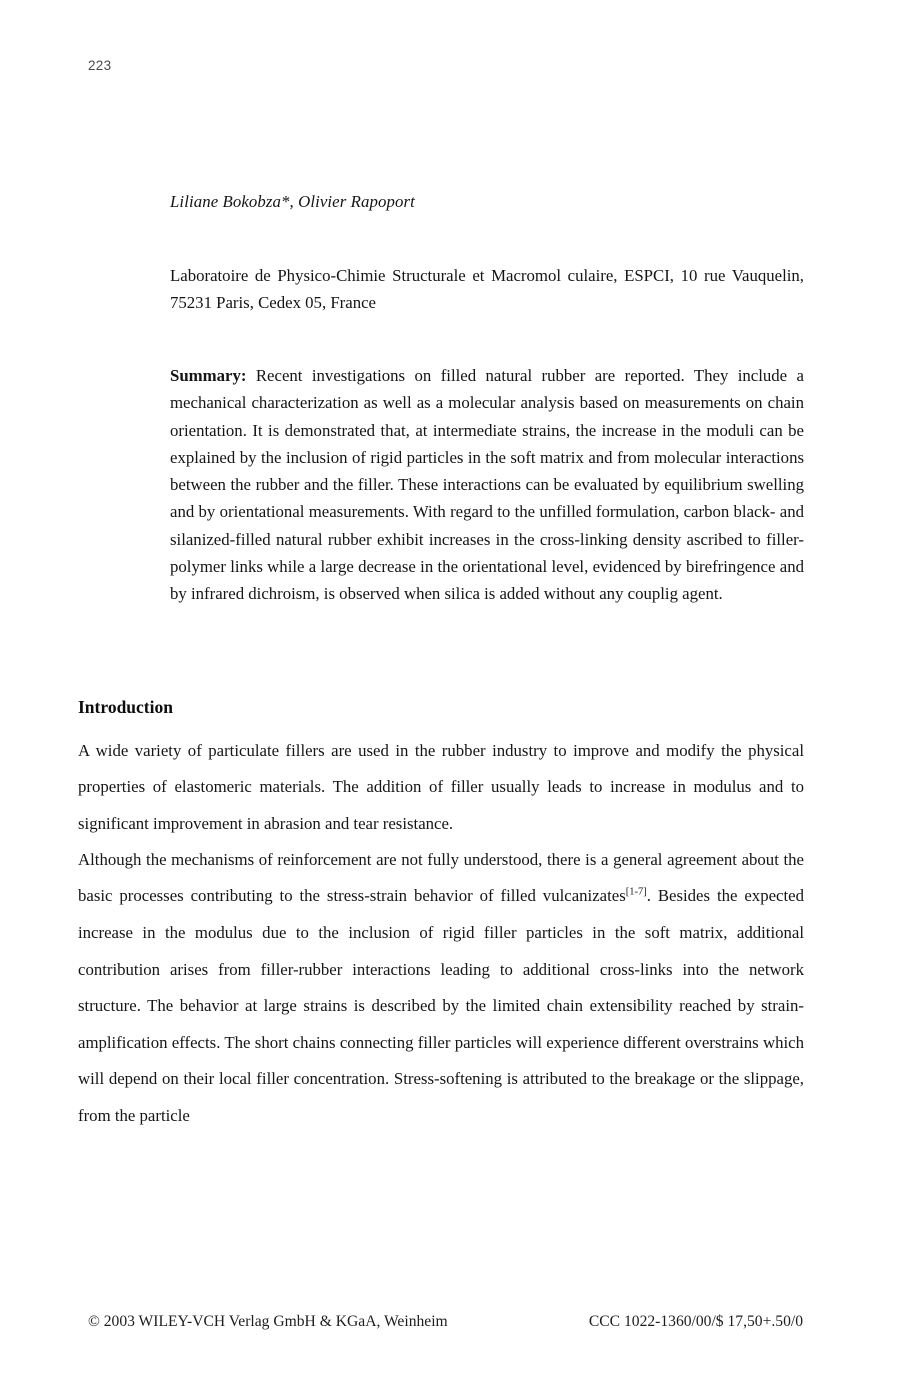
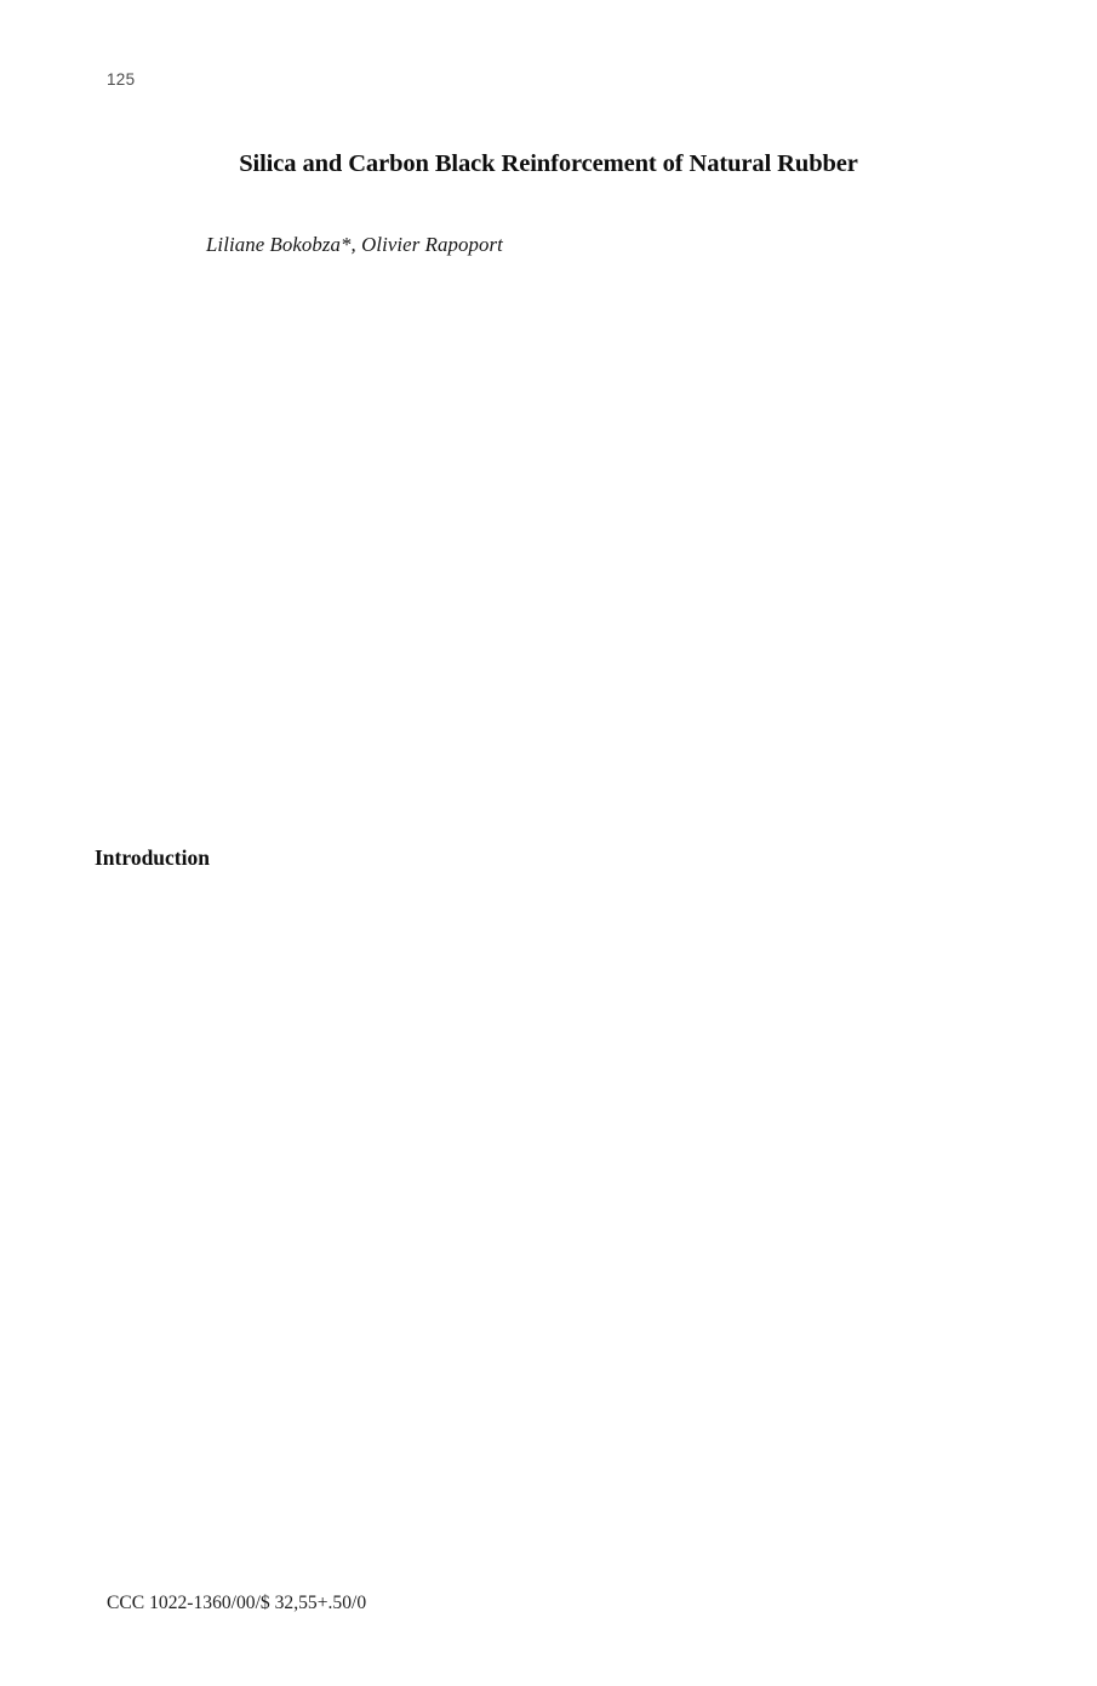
- 223
+ 125
+ Silica and Carbon Black Reinforcement of Natural Rubber
  Liliane Bokobza*, Olivier Rapoport
- Laboratoire de Physico-Chimie Structurale et Macromol culaire, ESPCI, 10 rue Vauquelin, 75231 Paris, Cedex 05, France
- Summary: Recent investigations on filled natural rubber are reported. They include a mechanical characterization as well as a molecular analysis based on measurements on chain orientation. It is demonstrated that, at intermediate strains, the increase in the moduli can be explained by the inclusion of rigid particles in the soft matrix and from molecular interactions between the rubber and the filler. These interactions can be evaluated by equilibrium swelling and by orientational measurements. With regard to the unfilled formulation, carbon black- and silanized-filled natural rubber exhibit increases in the cross-linking density ascribed to filler-polymer links while a large decrease in the orientational level, evidenced by birefringence and by infrared dichroism, is observed when silica is added without any couplig agent.
  Introduction
- A wide variety of particulate fillers are used in the rubber industry to improve and modify the physical properties of elastomeric materials. The addition of filler usually leads to increase in modulus and to significant improvement in abrasion and tear resistance.
- Although the mechanisms of reinforcement are not fully understood, there is a general agreement about the basic processes contributing to the stress-strain behavior of filled vulcanizates[1-7]. Besides the expected increase in the modulus due to the inclusion of rigid filler particles in the soft matrix, additional contribution arises from filler-rubber interactions leading to additional cross-links into the network structure. The behavior at large strains is described by the limited chain extensibility reached by strain-amplification effects. The short chains connecting filler particles will experience different overstrains which will depend on their local filler concentration. Stress-softening is attributed to the breakage or the slippage, from the particle
- © 2003 WILEY-VCH Verlag GmbH & KGaA, Weinheim
- CCC 1022-1360/00/$ 17,50+.50/0
+ CCC 1022-1360/00/$ 32,55+.50/0
